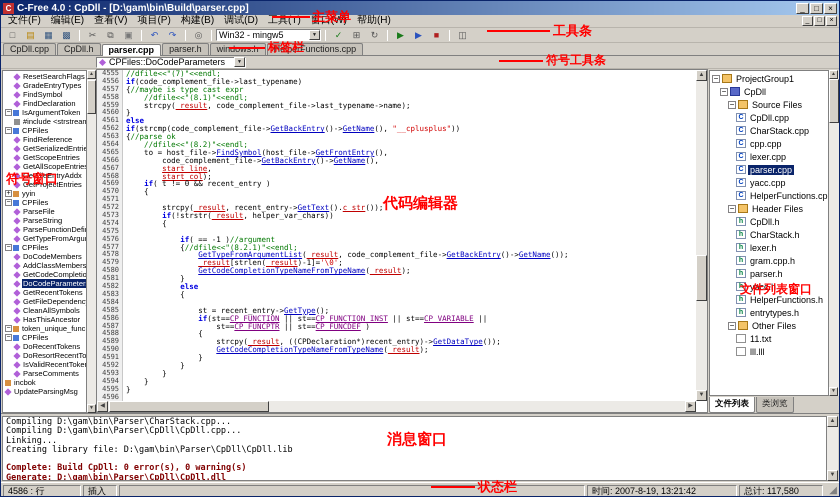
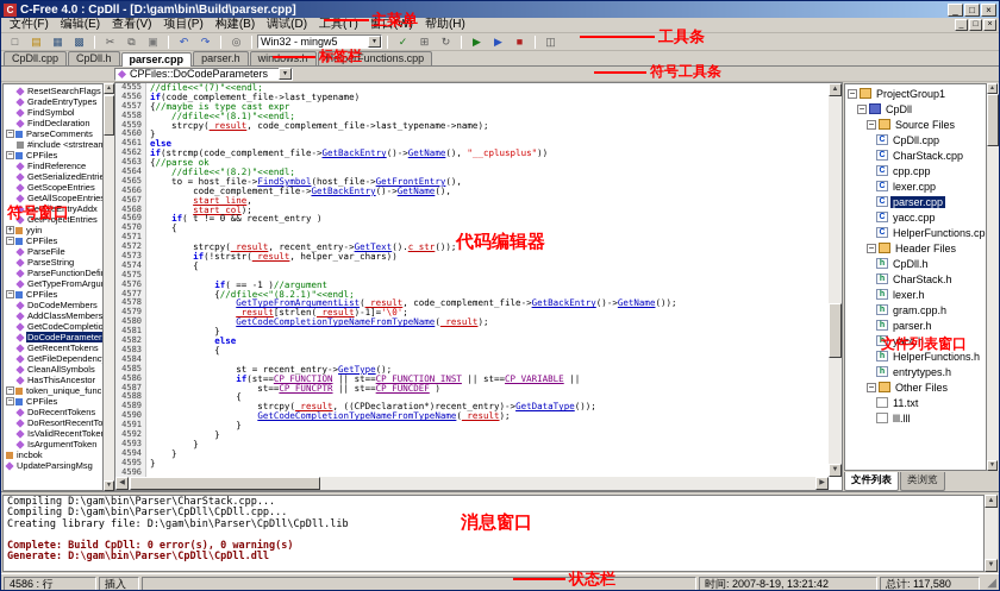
  C
  C-Free 4.0 : CpDll - [D:\gam\bin\Build\parser.cpp]
  _
  □
  ×
  文件(F)
  编辑(E)
  查看(V)
  项目(P)
  构建(B)
  调试(D)
  工具(T)
  窗口(W)
  帮助(H)
  □
  ▤
  ▦
  ▩
  ✂
  ⧉
  ▣
  ↶
  ↷
  ◎
  Win32 - mingw5
  ✓
  ⊞
  ↻
  ▶
  ▶
  ■
  ◫
  CpDll.cpp
  CpDll.h
  parser.cpp
  parser.h
  windows.h
  HelperFunctions.cpp
  CPFiles::DoCodeParameters
  ResetSearchFlags
  GradeEntryTypes
  FindSymbol
  FindDeclaration
- IsArgumentToken
+ ParseComments
  #include <strstream
  CPFiles
  FindReference
  GetSerializedEntrie
  GetScopeEntries
  GetAllScopeEntrie
  GetFileEntryAddx
  GetProjectEntries
  yyin
  CPFiles
  ParseFile
  ParseString
  ParseFunctionDefi
  GetTypeFromArgu
  CPFiles
  DoCodeMembers
  AddClassMembers
  GetCodeCompletio
  DoCodeParameter
  GetRecentTokens
  GetFileDependenc
  CleanAllSymbols
  HasThisAncestor
  token_unique_func
  CPFiles
  DoRecentTokens
  DoResortRecentTo
  IsValidRecentToke
- ParseComments
+ IsArgumentToken
  incbok
  UpdateParsingMsg
  4555
  //dfile<<"(7)"<<endl;
  4556
  if(code_complement_file->last_typename)
  4557
  {//maybe is type cast expr
  4558
  //dfile<<"(8.1)"<<endl;
  4559
  strcpy(_result, code_complement_file->last_typename->name);
  4560
  }
  4561
  else
  if(strcmp(code_complement_file->GetBackEntry()->GetName(), "__cplusplus"))
  4563
  {//parse ok
  4564
  //dfile<<"(8.2)"<<endl;
  4565
  to = host_file->FindSymbol(host_file->GetFrontEntry(),
  4566
  code_complement_file->GetBackEntry()->GetName(),
  4567
  start_line,
  4568
  start_col);
  4569
  if( t != 0 && recent_entry )
  4570
  {
  4571
  4572
  strcpy(_result, recent_entry->GetText().c_str());
  4573
  if(!strstr(_result, helper_var_chars))
  4574
  {
  4575
  4576
  if( == -1 )//argument
  4577
  {//dfile<<"(8.2.1)"<<endl;
  4578
  GetTypeFromArgumentList(_result, code_complement_file->GetBackEntry()->GetName());
  4579
  _result[strlen(_result)-1]='\0';
  4580
  GetCodeCompletionTypeNameFromTypeName(_result);
  4581
  }
  4582
  else
  4583
  {
  4584
  4585
  st = recent_entry->GetType();
  4586
  if(st==CP_FUNCTION || st==CP_FUNCTION_INST || st==CP_VARIABLE ||
  4587
  st==CP_FUNCPTR || st==CP_FUNCDEF )
  4588
  {
  4589
  strcpy(_result, ((CPDeclaration*)recent_entry)->GetDataType());
  4590
  GetCodeCompletionTypeNameFromTypeName(_result);
  4591
  }
  4592
  }
  4593
  }
  4594
  }
  4595
  }
  4596
  −
  ProjectGroup1
  −
  CpDll
  −
  Source Files
  CpDll.cpp
  CharStack.cpp
  cpp.cpp
  lexer.cpp
  parser.cpp
  yacc.cpp
  HelperFunctions.cp
  −
  Header Files
  CpDll.h
  CharStack.h
  lexer.h
  gram.cpp.h
  parser.h
  yacc.h
  HelperFunctions.h
  entrytypes.h
  −
  Other Files
  11.txt
  lll.lll
  文件列表
  类浏览
  Compiling D:\gam\bin\Parser\CharStack.cpp...
  Compiling D:\gam\bin\Parser\CpDll\CpDll.cpp...
- Linking...
  Creating library file: D:\gam\bin\Parser\CpDll\CpDll.lib
  Complete: Build CpDll: 0 error(s), 0 warning(s)
  Generate: D:\gam\bin\Parser\CpDll\CpDll.dll
  4586 : 行
  插入
  时间: 2007-8-19, 13:21:42
  总计: 117,580
  主菜单
  工具条
  标签栏
  符号工具条
  符号窗口
  代码编辑器
  文件列表窗口
  消息窗口
  状态栏
